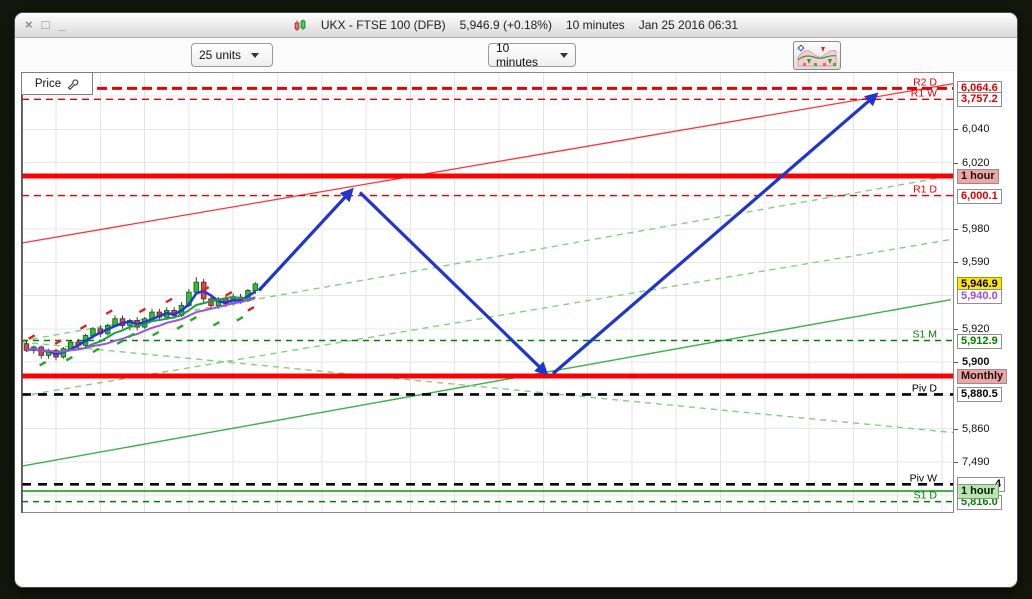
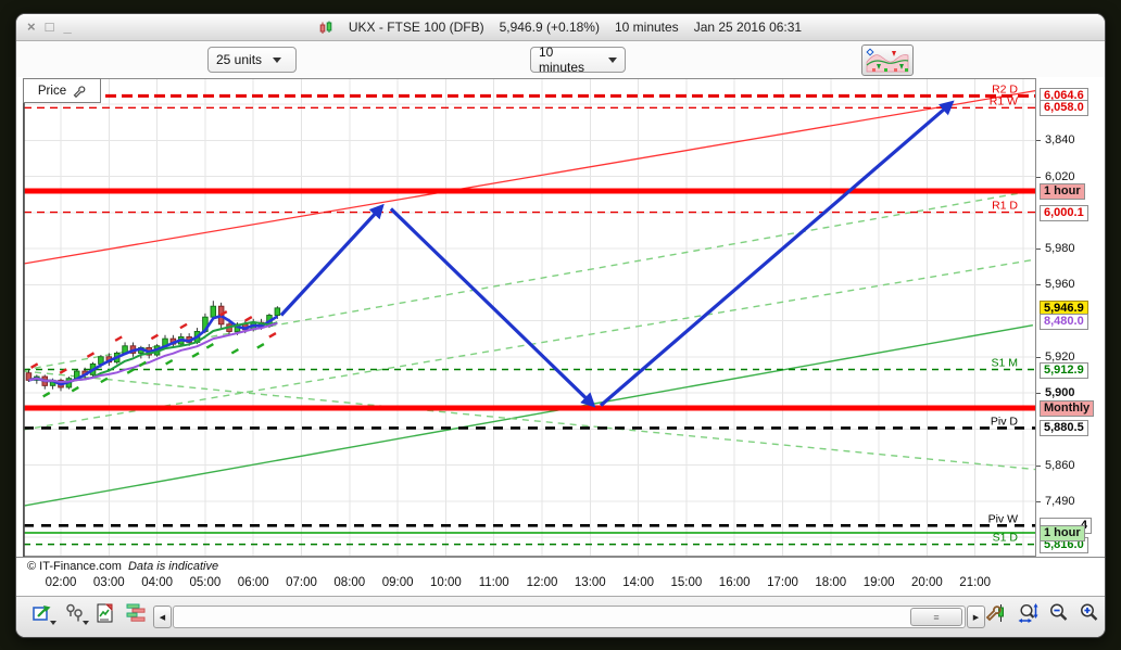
  ×
  □
  _
  UKX - FTSE 100 (DFB)
  5,946.9 (+0.18%)
  10 minutes
  Jan 25 2016 06:31
  25 units
  10 minutes
  R2 D
  R1 W
  R1 D
  S1 M
  Piv D
  Piv W
  S1 D
  Price
- 6,040
+ 3,840
  6,020
  5,980
- 9,590
+ 5,960
  5,920
  5,900
  5,860
  7,490
  6,064.6
- 3,757.2
+ 6,058.0
  1 hour
  6,000.1
  5,912.9
  Monthly
  5,880.5
  1 hour
  5,816.0
  5,946.9
- 5,940.0
+ 8,480.0
+ © IT-Finance.com Data is indicative
+ 02:00
+ 03:00
+ 04:00
+ 05:00
+ 06:00
+ 07:00
+ 08:00
+ 09:00
+ 10:00
+ 11:00
+ 12:00
+ 13:00
+ 14:00
+ 15:00
+ 16:00
+ 17:00
+ 18:00
+ 19:00
+ 20:00
+ 21:00
+ ≡
